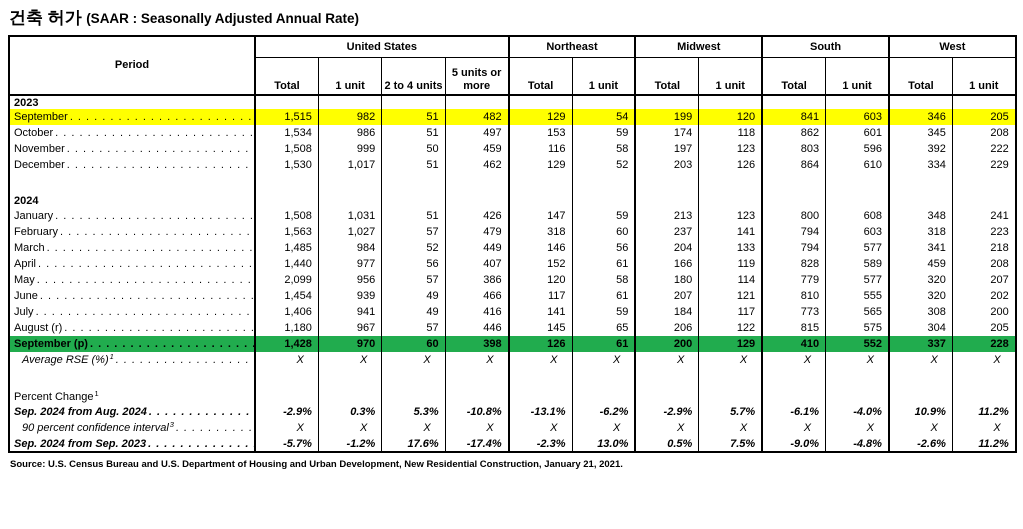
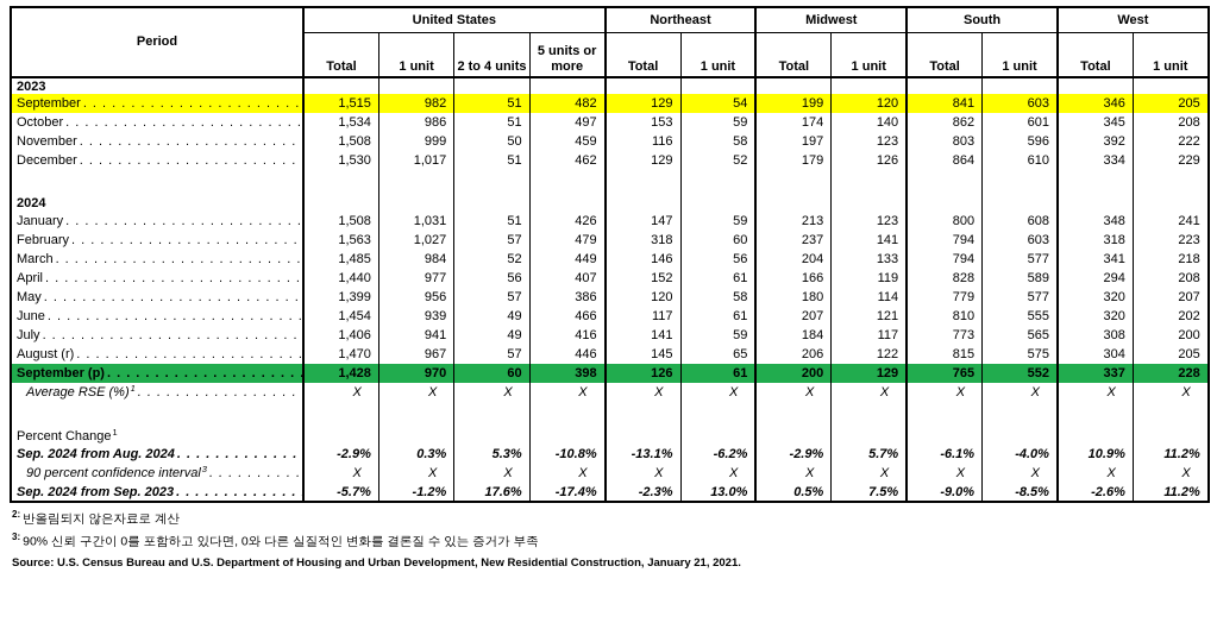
- 건축 허가 (SAAR : Seasonally Adjusted Annual Rate)
  Period	United States	Northeast	Midwest	South	West
  Total	1 unit	2 to 4 units	5 units or more	Total	1 unit	Total	1 unit	Total	1 unit	Total	1 unit
  2023
  September	1,515	982	51	482	129	54	199	120	841	603	346	205
- October	1,534	986	51	497	153	59	174	118	862	601	345	208
+ October	1,534	986	51	497	153	59	174	140	862	601	345	208
  November	1,508	999	50	459	116	58	197	123	803	596	392	222
- December	1,530	1,017	51	462	129	52	203	126	864	610	334	229
+ December	1,530	1,017	51	462	129	52	179	126	864	610	334	229
  2024
  January	1,508	1,031	51	426	147	59	213	123	800	608	348	241
  February	1,563	1,027	57	479	318	60	237	141	794	603	318	223
  March	1,485	984	52	449	146	56	204	133	794	577	341	218
- April	1,440	977	56	407	152	61	166	119	828	589	459	208
+ April	1,440	977	56	407	152	61	166	119	828	589	294	208
- May	2,099	956	57	386	120	58	180	114	779	577	320	207
+ May	1,399	956	57	386	120	58	180	114	779	577	320	207
  June	1,454	939	49	466	117	61	207	121	810	555	320	202
  July	1,406	941	49	416	141	59	184	117	773	565	308	200
- August (r)	1,180	967	57	446	145	65	206	122	815	575	304	205
+ August (r)	1,470	967	57	446	145	65	206	122	815	575	304	205
- September (p)	1,428	970	60	398	126	61	200	129	410	552	337	228
+ September (p)	1,428	970	60	398	126	61	200	129	765	552	337	228
  Average RSE (%)1	X	X	X	X	X	X	X	X	X	X	X	X
  Percent Change1
  Sep. 2024 from Aug. 2024	-2.9%	0.3%	5.3%	-10.8%	-13.1%	-6.2%	-2.9%	5.7%	-6.1%	-4.0%	10.9%	11.2%
  90 percent confidence interval3	X	X	X	X	X	X	X	X	X	X	X	X
- Sep. 2024 from Sep. 2023	-5.7%	-1.2%	17.6%	-17.4%	-2.3%	13.0%	0.5%	7.5%	-9.0%	-4.8%	-2.6%	11.2%
+ Sep. 2024 from Sep. 2023	-5.7%	-1.2%	17.6%	-17.4%	-2.3%	13.0%	0.5%	7.5%	-9.0%	-8.5%	-2.6%	11.2%
+ 2: 반올림되지 않은자료로 계산
+ 3: 90% 신뢰 구간이 0를 포함하고 있다면, 0와 다른 실질적인 변화를 결론질 수 있는 증거가 부족
  Source: U.S. Census Bureau and U.S. Department of Housing and Urban Development, New Residential Construction, January 21, 2021.
